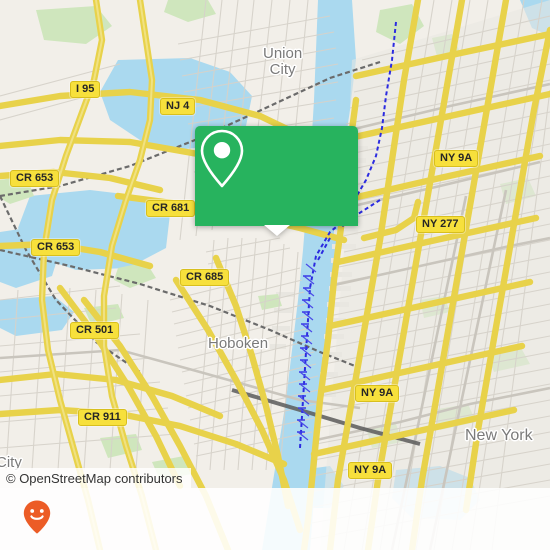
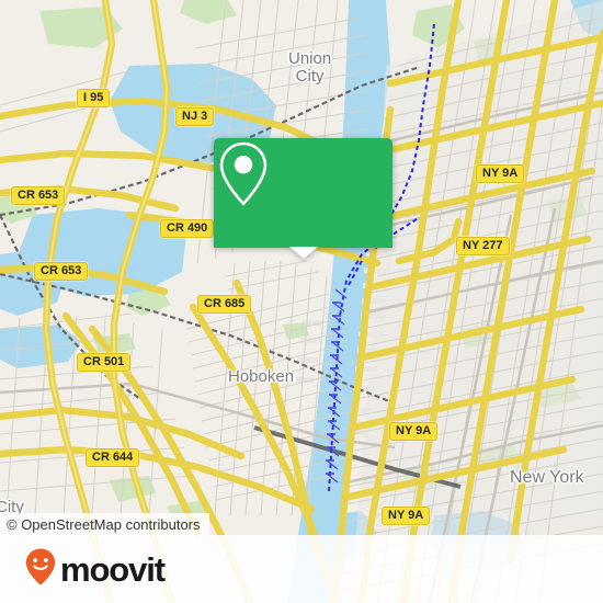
  Union
  City
  Hoboken
  New York
  City
  I 95
- NJ 4
+ NJ 3
  CR 653
- CR 681
+ CR 490
  CR 653
  CR 685
  CR 501
- CR 911
+ CR 644
  NY 9A
  NY 277
  NY 9A
  NY 9A
  © OpenStreetMap contributors
+ moovit
